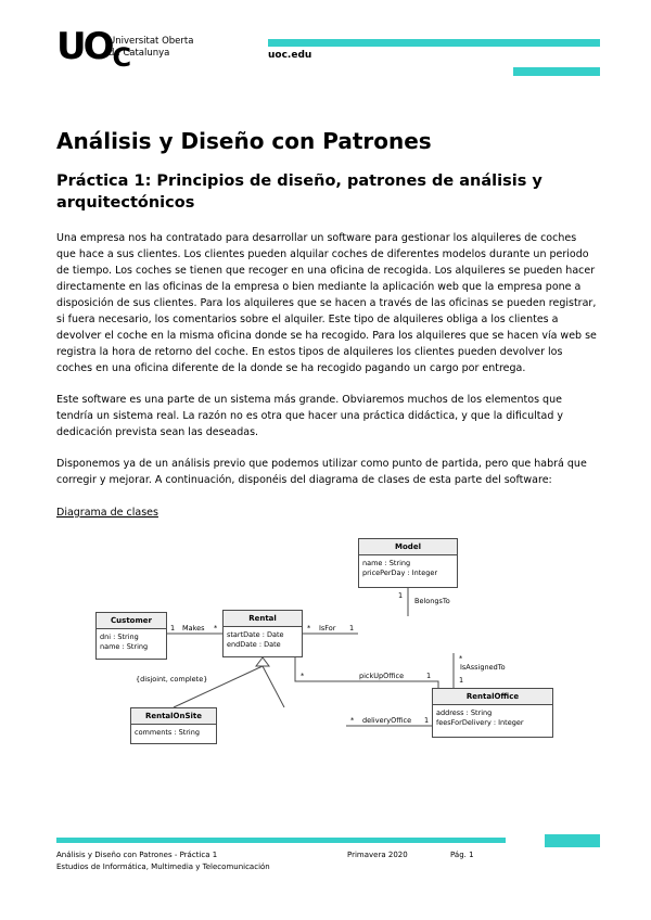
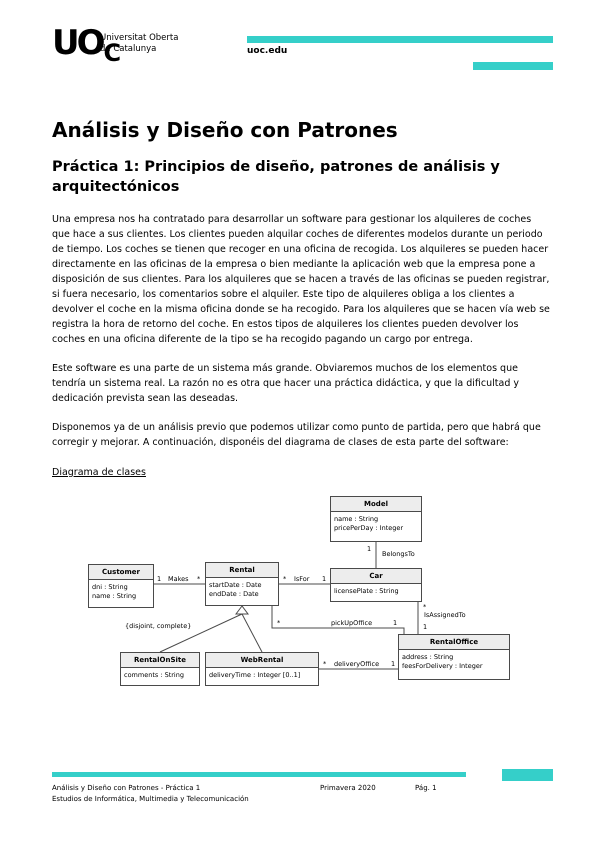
  UOC
  Universitat Oberta
  de Catalunya
  uoc.edu
  Análisis y Diseño con Patrones
  Práctica 1: Principios de diseño, patrones de análisis y arquitectónicos
- Una empresa nos ha contratado para desarrollar un software para gestionar los alquileres de coches que hace a sus clientes. Los clientes pueden alquilar coches de diferentes modelos durante un periodo de tiempo. Los coches se tienen que recoger en una oficina de recogida. Los alquileres se pueden hacer directamente en las oficinas de la empresa o bien mediante la aplicación web que la empresa pone a disposición de sus clientes. Para los alquileres que se hacen a través de las oficinas se pueden registrar, si fuera necesario, los comentarios sobre el alquiler. Este tipo de alquileres obliga a los clientes a devolver el coche en la misma oficina donde se ha recogido. Para los alquileres que se hacen vía web se registra la hora de retorno del coche. En estos tipos de alquileres los clientes pueden devolver los coches en una oficina diferente de la donde se ha recogido pagando un cargo por entrega.
+ Una empresa nos ha contratado para desarrollar un software para gestionar los alquileres de coches que hace a sus clientes. Los clientes pueden alquilar coches de diferentes modelos durante un periodo de tiempo. Los coches se tienen que recoger en una oficina de recogida. Los alquileres se pueden hacer directamente en las oficinas de la empresa o bien mediante la aplicación web que la empresa pone a disposición de sus clientes. Para los alquileres que se hacen a través de las oficinas se pueden registrar, si fuera necesario, los comentarios sobre el alquiler. Este tipo de alquileres obliga a los clientes a devolver el coche en la misma oficina donde se ha recogido. Para los alquileres que se hacen vía web se registra la hora de retorno del coche. En estos tipos de alquileres los clientes pueden devolver los coches en una oficina diferente de la tipo se ha recogido pagando un cargo por entrega.
  Este software es una parte de un sistema más grande. Obviaremos muchos de los elementos que tendría un sistema real. La razón no es otra que hacer una práctica didáctica, y que la dificultad y dedicación prevista sean las deseadas.
  Disponemos ya de un análisis previo que podemos utilizar como punto de partida, pero que habrá que corregir y mejorar. A continuación, disponéis del diagrama de clases de esta parte del software:
  Diagrama de clases
  Model
  name : String
  pricePerDay : Integer
  Customer
  dni : String
  name : String
  Rental
  startDate : Date
  endDate : Date
+ Car
+ licensePlate : String
  RentalOffice
  address : String
  feesForDelivery : Integer
  RentalOnSite
  comments : String
+ WebRental
+ deliveryTime : Integer [0..1]
  Makes
  IsFor
  BelongsTo
  IsAssignedTo
  pickUpOffice
  deliveryOffice
  {disjoint, complete}
  1
  *
  *
  1
  1
  *
  1
  *
  1
  *
  1
  Análisis y Diseño con Patrones - Práctica 1
  Estudios de Informática, Multimedia y Telecomunicación
  Primavera 2020
  Pág. 1
